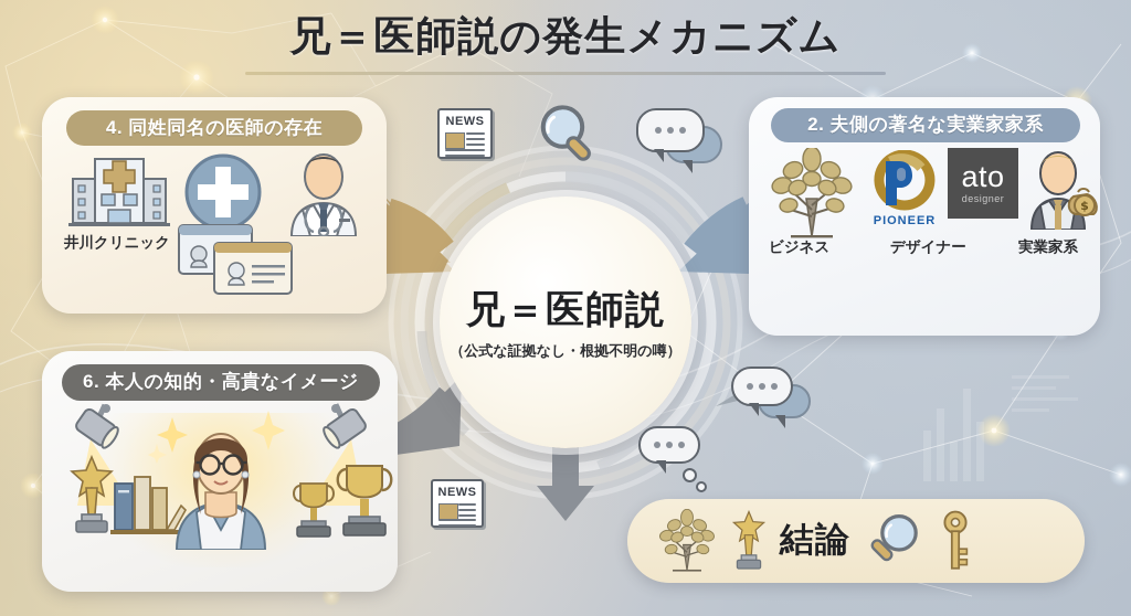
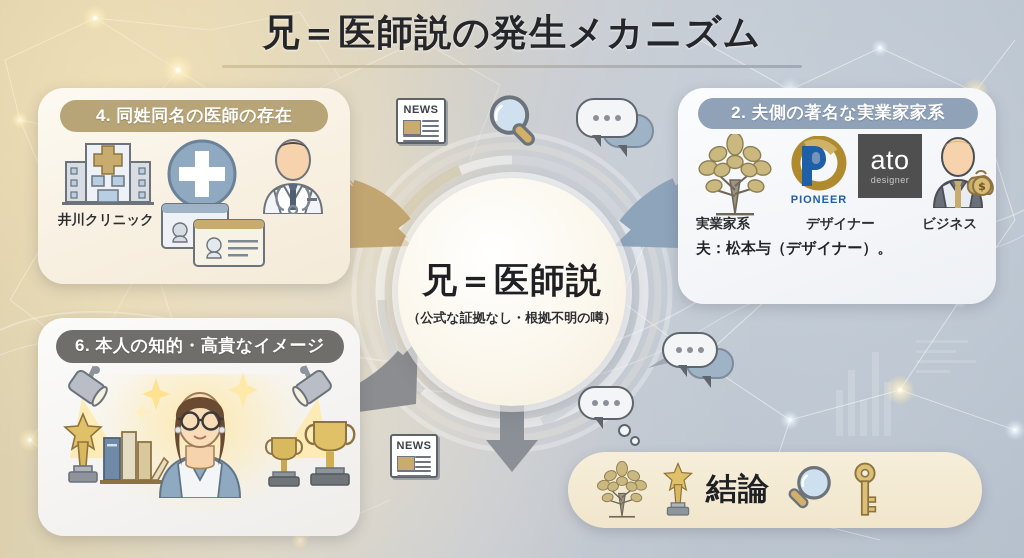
  兄＝医師説の発生メカニズム
  4. 同姓同名の医師の存在
  井川クリニック
  2. 夫側の著名な実業家家系
  PIONEER
  ato
  designer
  $
- ビジネス
+ 実業家系
  デザイナー
- 実業家系
+ ビジネス
+ 夫：松本与（デザイナー）。
  6. 本人の知的・高貴なイメージ
  兄＝医師説
  （公式な証拠なし・根拠不明の噂）
  結論
  NEWS
  NEWS
